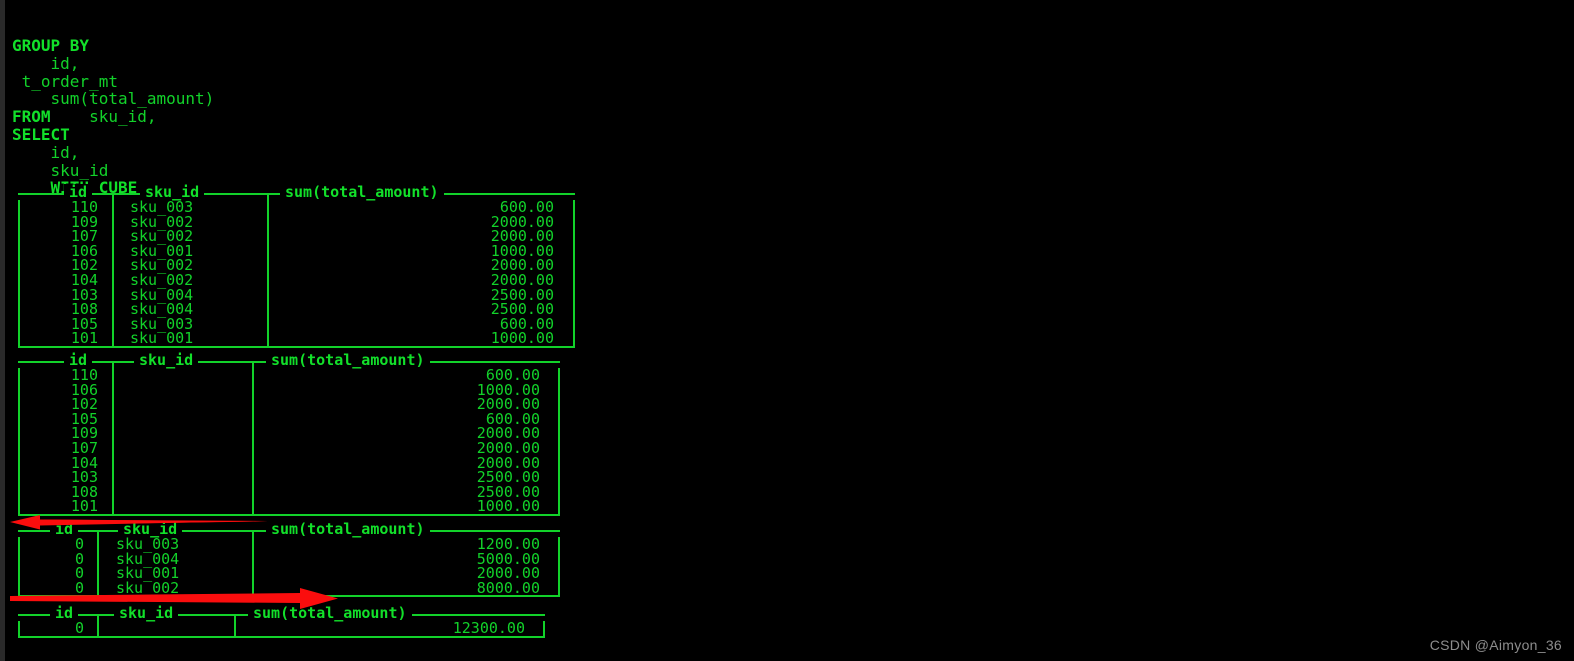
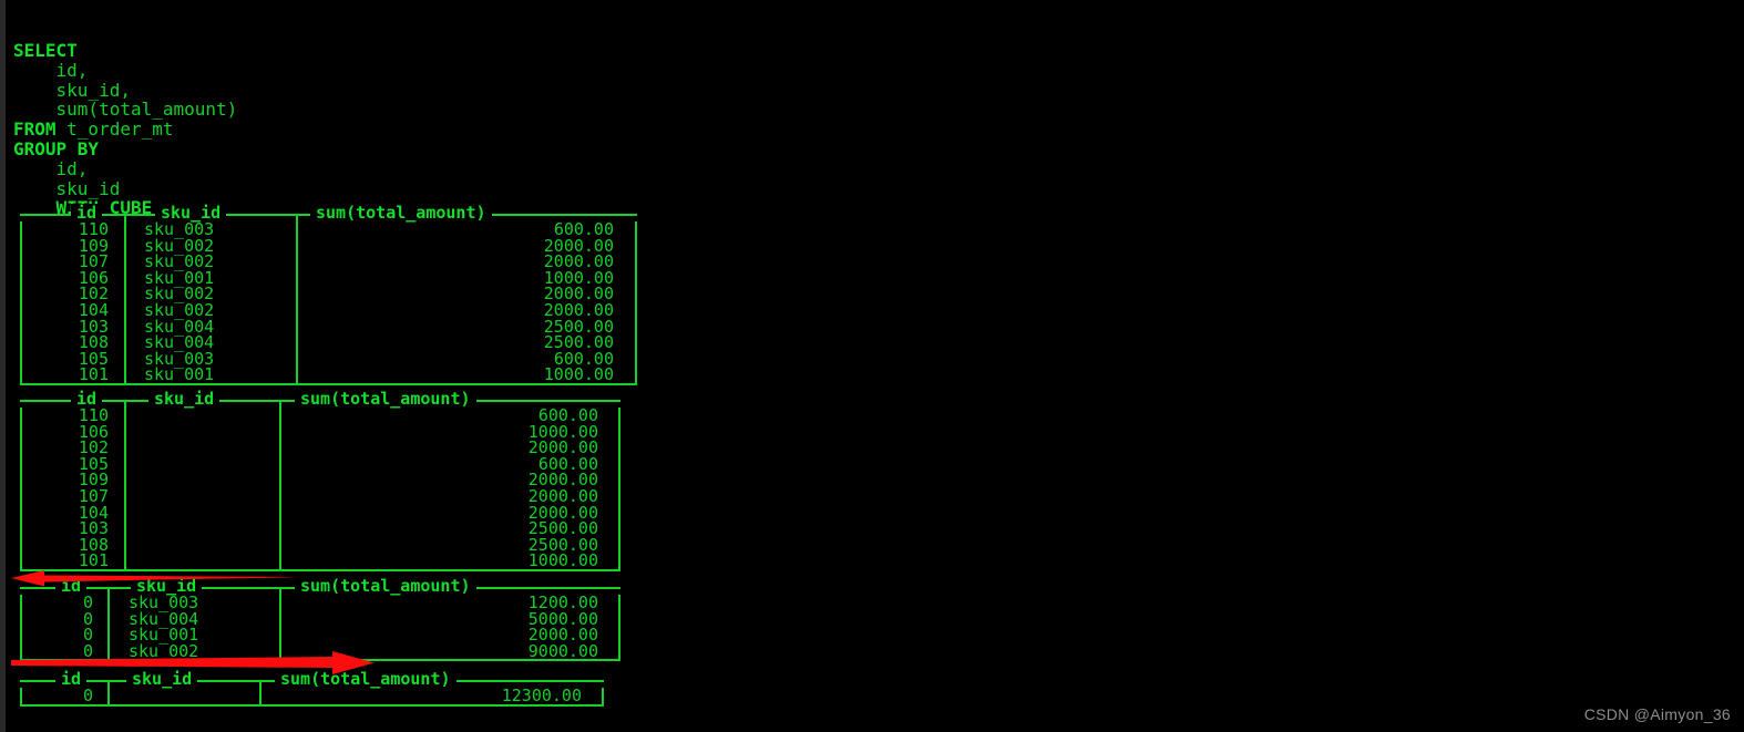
- GROUP BY
+ SELECT
  id,
- t_order_mt
+ sku_id,
  sum(total_amount)
- FROM sku_id,
+ FROM t_order_mt
- SELECT
+ GROUP BY
  id,
  sku_id
  id
  sku_id
  sum(total_amount)
  110
  sku_003
  600.00
  109
  sku_002
  2000.00
  107
  sku_002
  2000.00
  106
  sku_001
  1000.00
  102
  sku_002
  2000.00
  104
  sku_002
  2000.00
  103
  sku_004
  2500.00
  108
  sku_004
  2500.00
  105
  sku_003
  600.00
  101
  sku_001
  1000.00
  id
  sku_id
  sum(total_amount)
  110
  600.00
  106
  1000.00
  102
  2000.00
  105
  600.00
  109
  2000.00
  107
  2000.00
  104
  2000.00
  103
  2500.00
  108
  2500.00
  101
  1000.00
  id
  sku_id
  sum(total_amount)
  0
  sku_003
  1200.00
  0
  sku_004
  5000.00
  0
  sku_001
  2000.00
  0
  sku_002
- 8000.00
+ 9000.00
  id
  sku_id
  sum(total_amount)
  0
  12300.00
  CSDN @Aimyon_36
